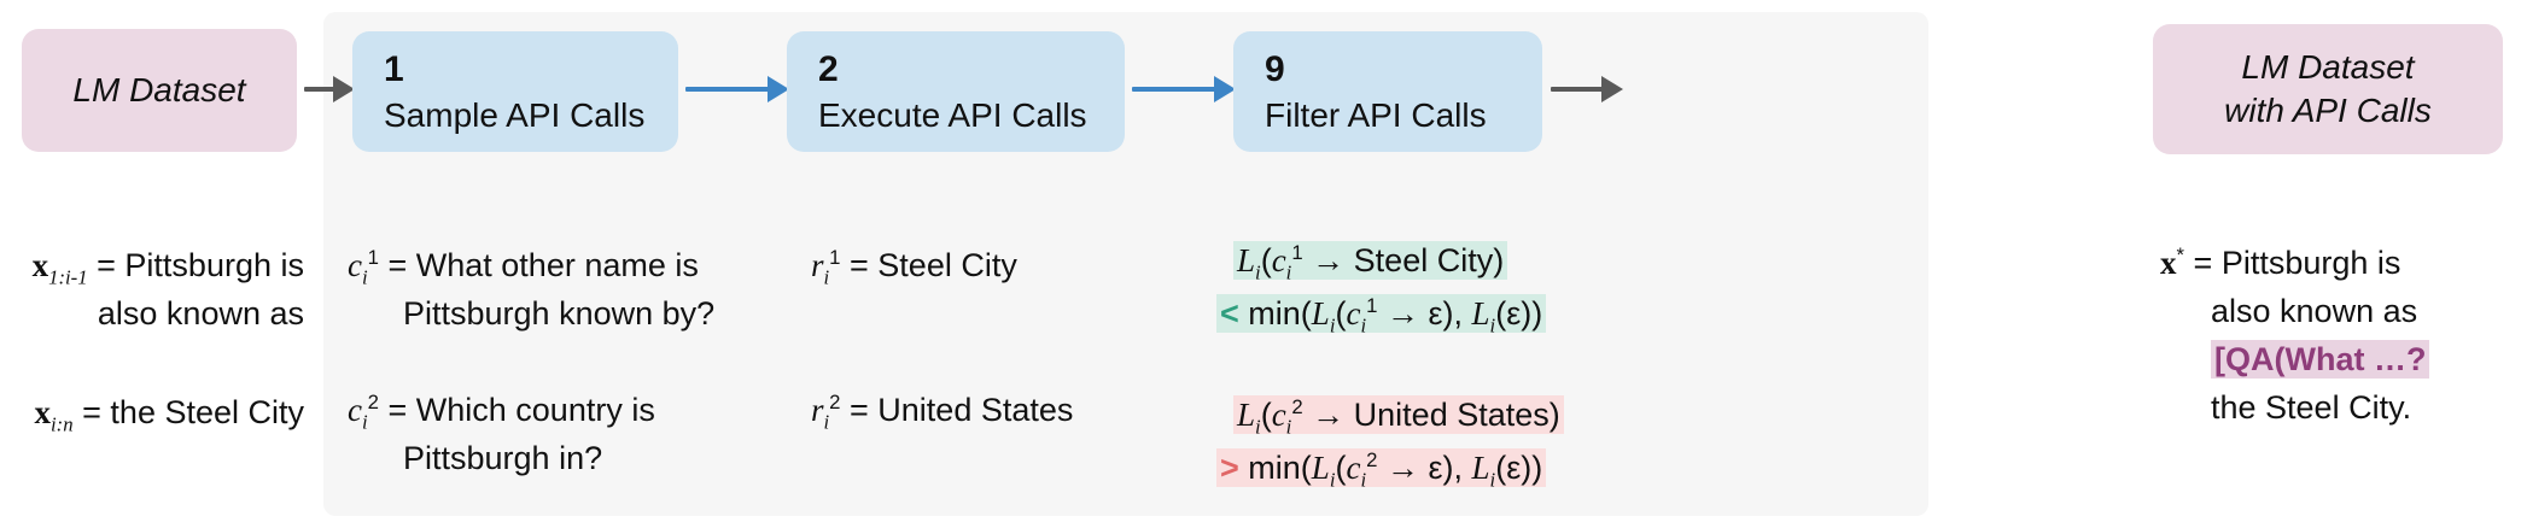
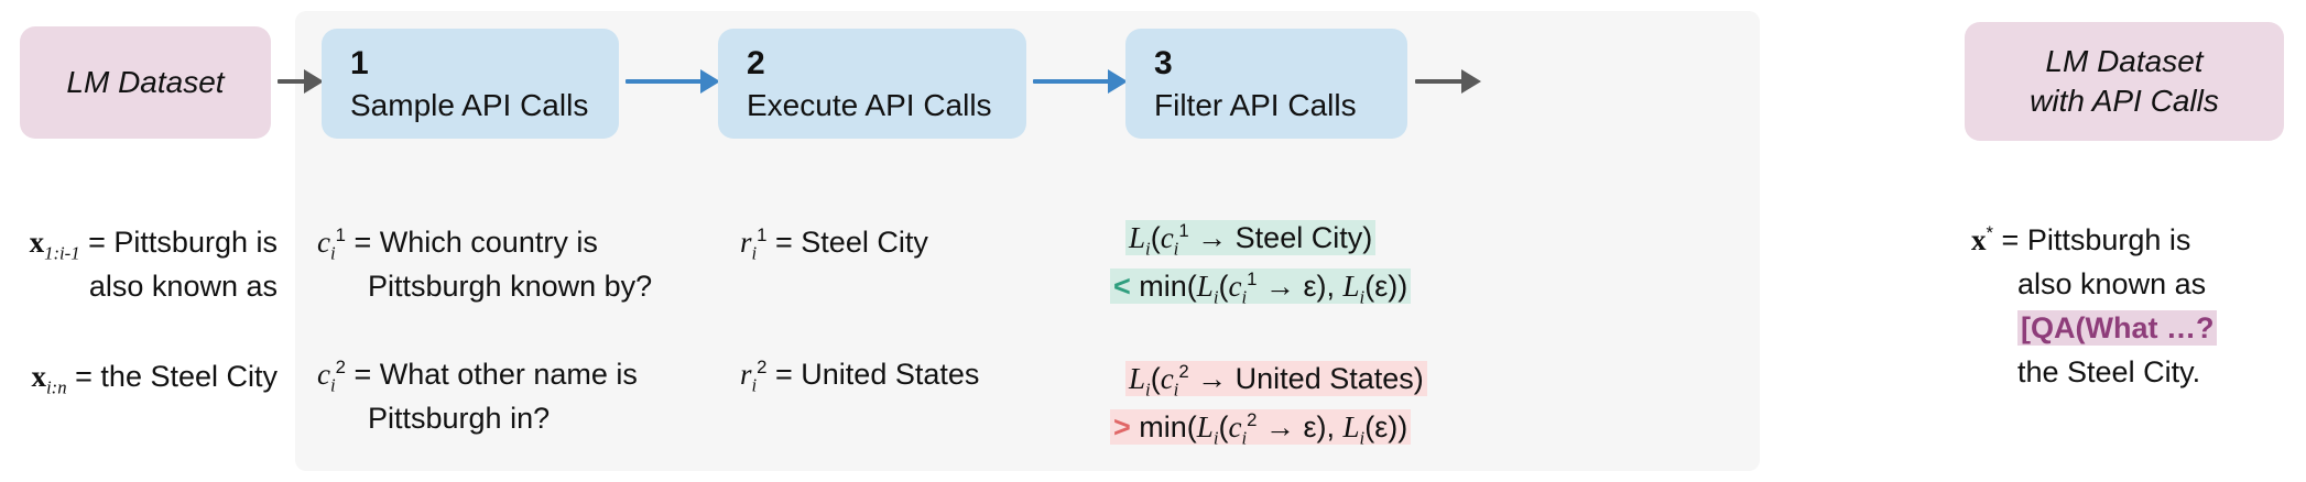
  LM Dataset
  1
  Sample API Calls
  2
  Execute API Calls
- 9
+ 3
  Filter API Calls
  LM Dataset
  with API Calls
  x1:i-1 = Pittsburgh is
  also known as
  xi:n = the Steel City
- ci1 = What other name is
+ ci1 = Which country is
  Pittsburgh known by?
- ci2 = Which country is
+ ci2 = What other name is
  Pittsburgh in?
  ri1 = Steel City
  ri2 = United States
  Li(ci1 → Steel City)
  < min(Li(ci1 → ε), Li(ε))
  Li(ci2 → United States)
  > min(Li(ci2 → ε), Li(ε))
  x* = Pittsburgh is
  also known as
  [QA(What …?
  the Steel City.
